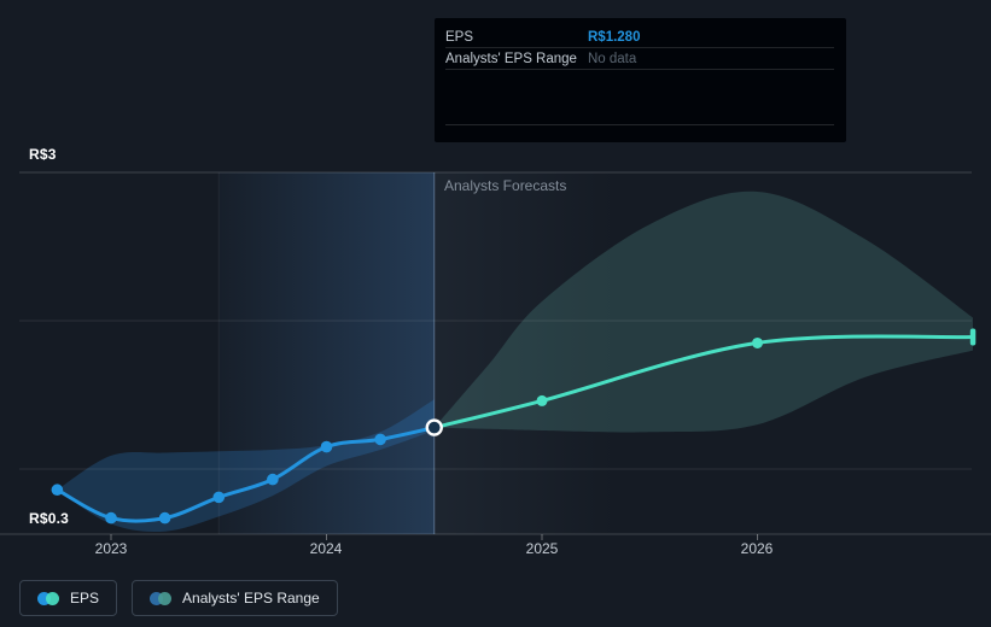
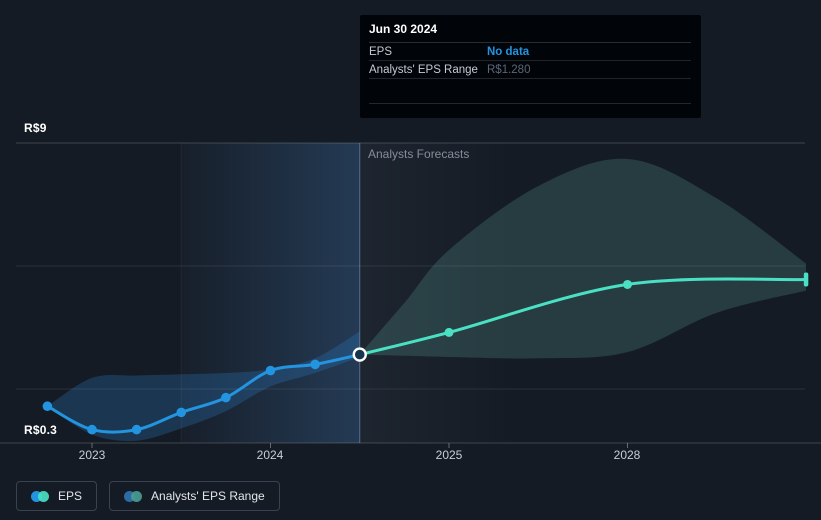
- R$3
+ R$9
  R$0.3
  Analysts Forecasts
  2023
  2024
  2025
- 2026
+ 2028
+ Jun 30 2024
  EPS
- R$1.280
+ No data
  Analysts' EPS Range
- No data
+ R$1.280
  EPS
  Analysts' EPS Range
